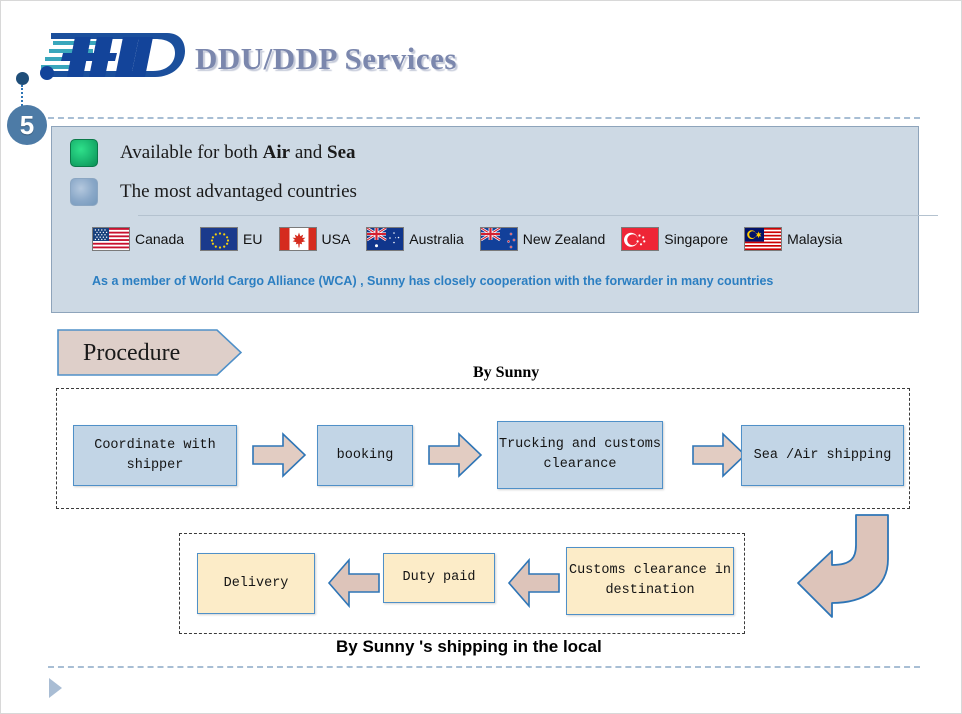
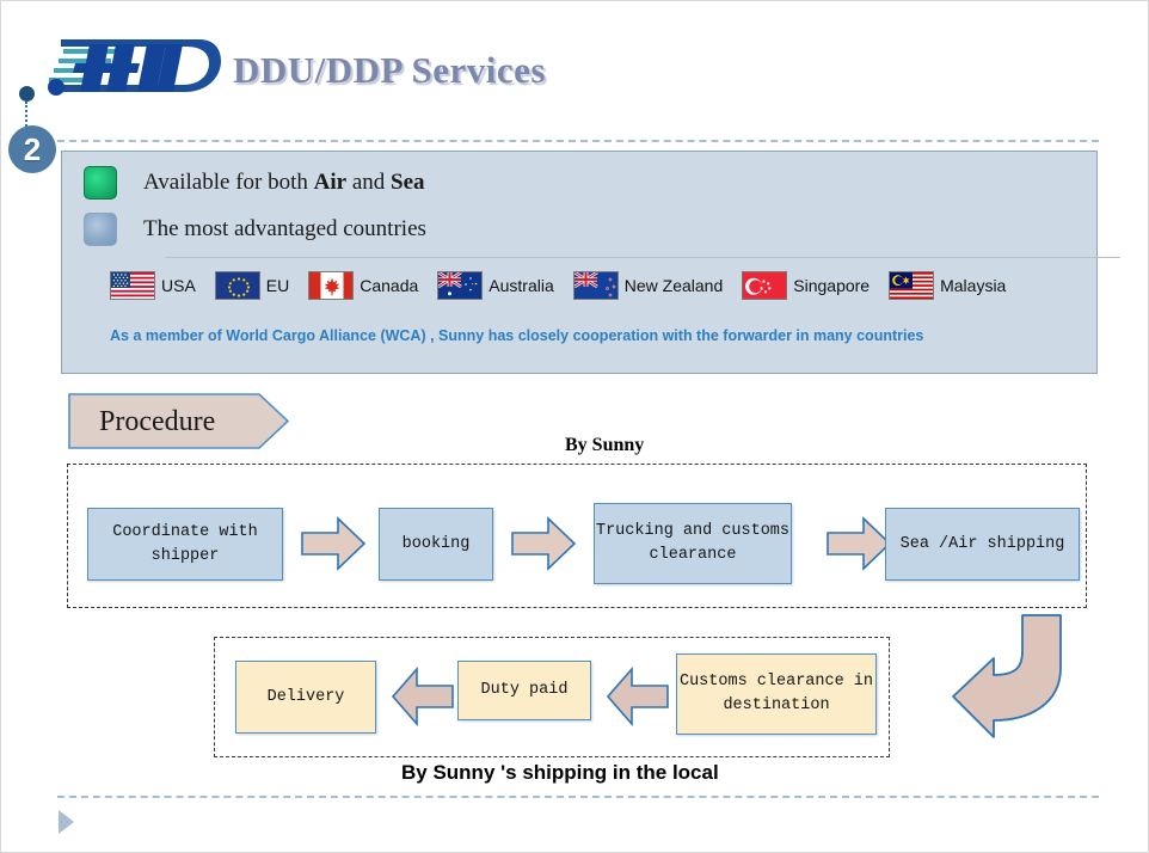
  DDU/DDP Services
- 5
+ 2
  Available for both Air and Sea
  The most advantaged countries
- Canada
+ USA
  EU
- USA
+ Canada
  Australia
  New Zealand
  Singapore
  Malaysia
  As a member of World Cargo Alliance (WCA) , Sunny has closely cooperation with the forwarder in many countries
  Procedure
  By Sunny
  Coordinate with shipper
  booking
  Trucking and customs clearance
  Sea /Air shipping
  Delivery
  Duty paid
  Customs clearance in destination
  By Sunny 's shipping in the local
